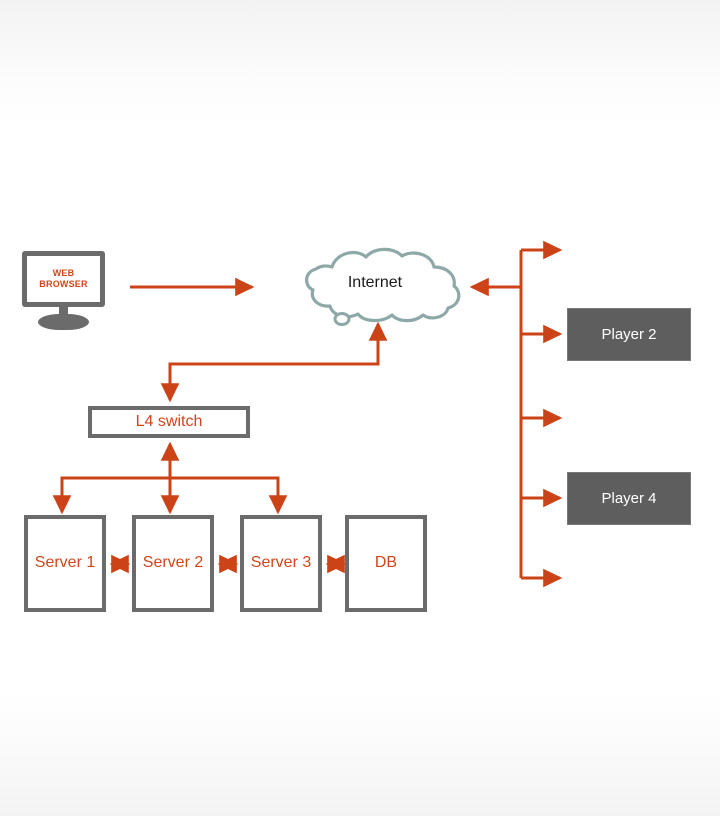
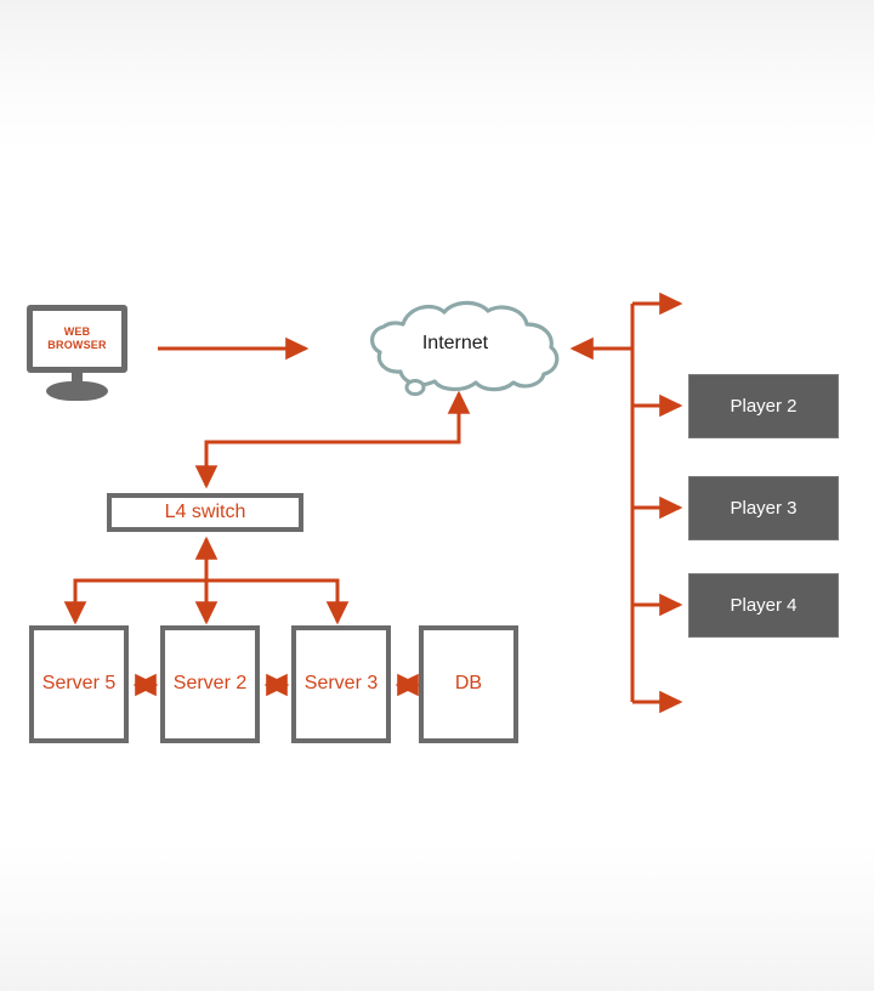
  WEB
  BROWSER
  Internet
  L4 switch
- Server 1
+ Server 5
  Server 2
  Server 3
  DB
  Player 2
+ Player 3
  Player 4
